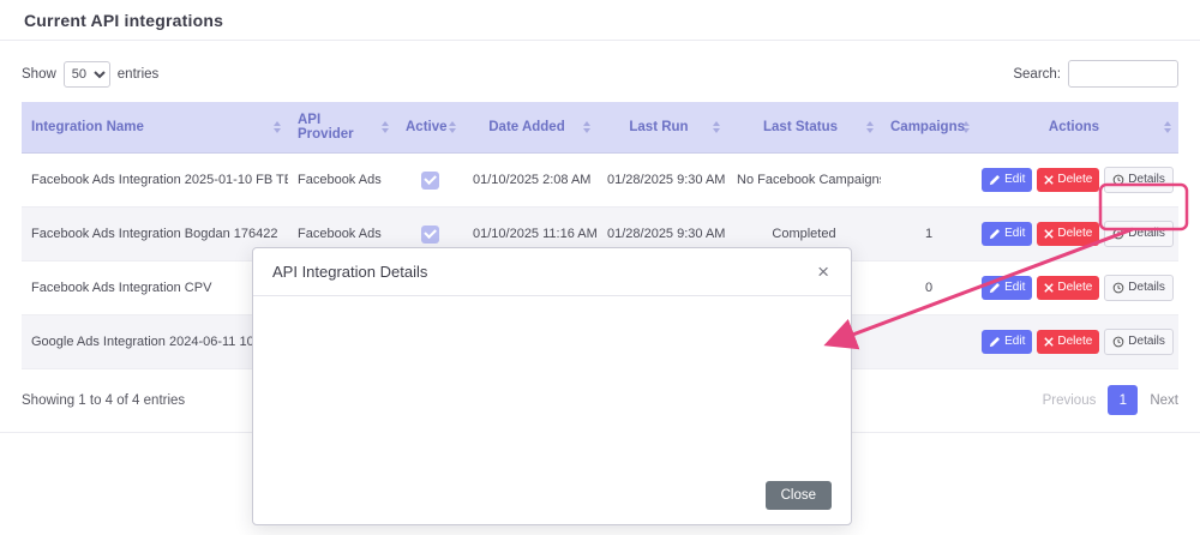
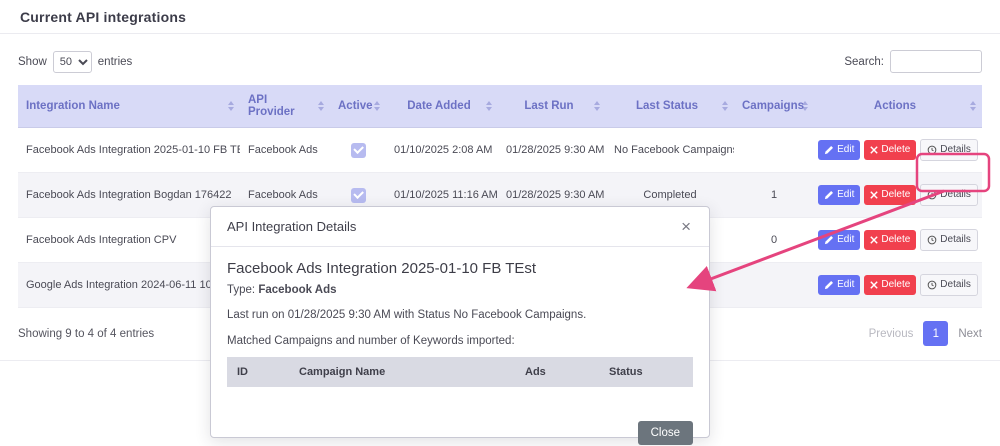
  Current API integrations
  Show
  50
  entries
  Search:
  Integration Name	API Provider	Active	Date Added	Last Run	Last Status	Campaigns	Actions
  Facebook Ads Integration 2025-01-10 FB T	Facebook Ads		01/10/2025 2:08 AM	01/28/2025 9:30 AM	No Facebook Campaign		Edit Delete Details
  Facebook Ads Integration Bogdan 176422	Facebook Ads		01/10/2025 11:16 AM	01/28/2025 9:30 AM	Completed	1	Edit Delete Details
  Google Ads Integration 2024-06-11 10							Edit Delete Details
- Showing 1 to 4 of 4 entries
+ Showing 9 to 4 of 4 entries
  Previous
  1
  Next
  API Integration Details
  ×
+ Facebook Ads Integration 2025-01-10 FB TEst
+ Type: Facebook Ads
+ Last run on 01/28/2025 9:30 AM with Status No Facebook Campaigns.
+ Matched Campaigns and number of Keywords imported:
+ ID
+ Campaign Name
+ Ads
+ Status
  Close
